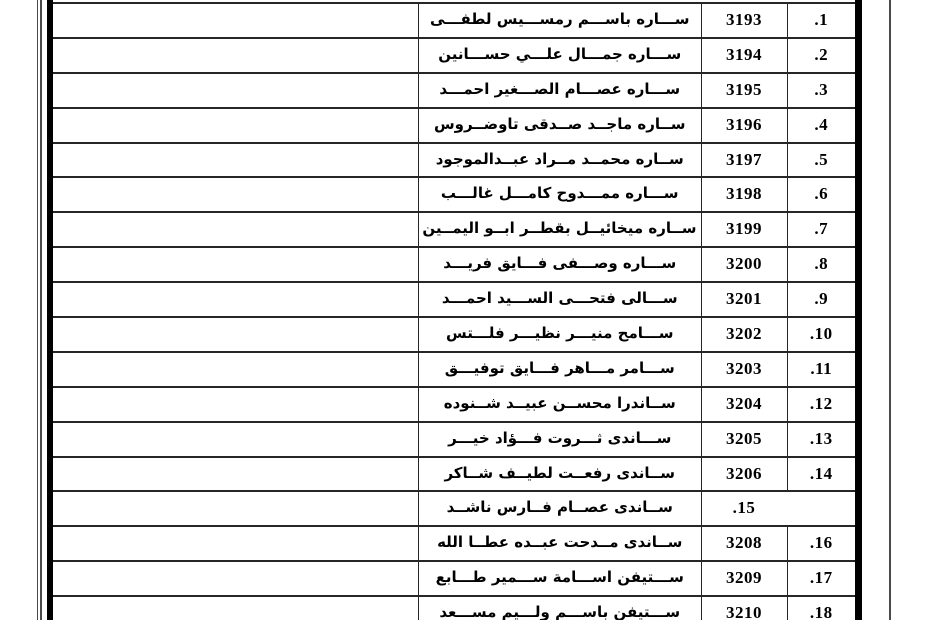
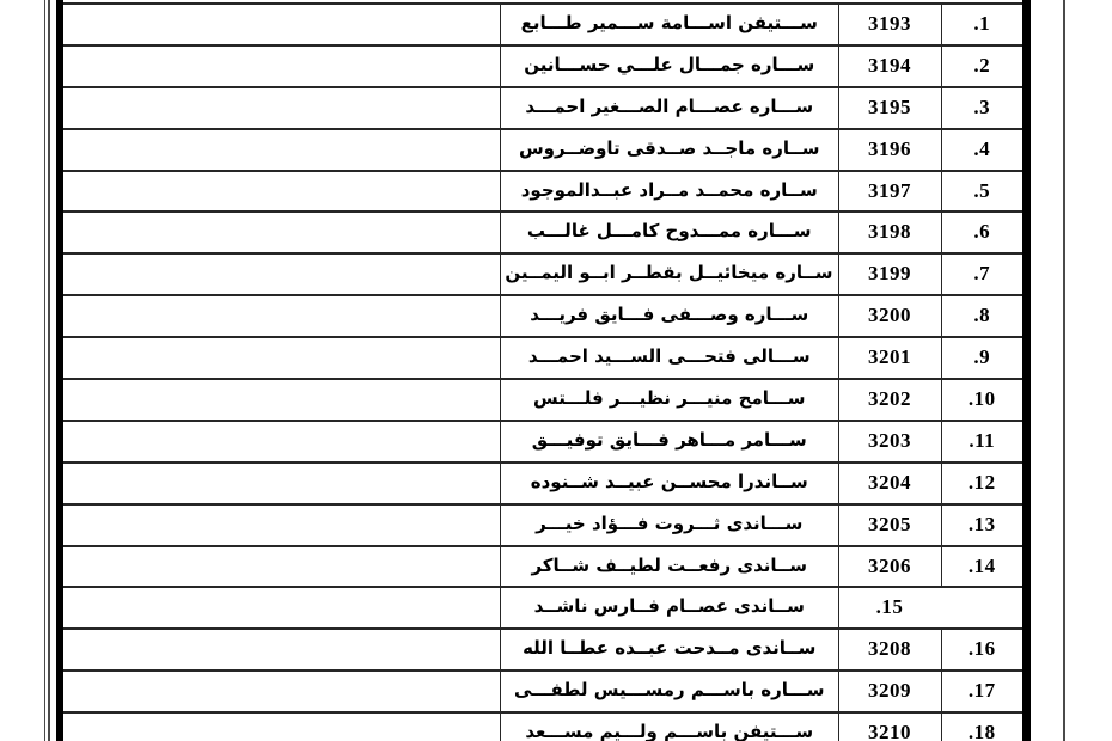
- ســـاره باســـم رمســـيس لطفـــى
+ ســـتيفن اســـامة ســـمير طـــابع
  3193
  .1
  ســـاره جمـــال علـــي حســـانين
  3194
  .2
  ســـاره عصـــام الصـــغير احمـــد
  3195
  .3
  ســاره ماجــد صــدقى تاوضــروس
  3196
  .4
  ســاره محمــد مــراد عبــدالموجود
  3197
  .5
  ســـاره ممـــدوح كامـــل غالـــب
  3198
  .6
  ســاره ميخائيــل بقطــر ابــو اليمــين
  3199
  .7
  ســـاره وصـــفى فـــايق فريـــد
  3200
  .8
  ســـالى فتحـــى الســـيد احمـــد
  3201
  .9
  ســـامح منيـــر نظيـــر فلـــتس
  3202
  .10
  ســـامر مـــاهر فـــايق توفيـــق
  3203
  .11
  ســاندرا محســن عبيــد شــنوده
  3204
  .12
  ســـاندى ثـــروت فـــؤاد خيـــر
  3205
  .13
  ســاندى رفعــت لطيــف شــاكر
  3206
  .14
  ســاندى عصــام فــارس ناشــد
  .15
  ســاندى مــدحت عبــده عطــا الله
  3208
  .16
- ســـتيفن اســـامة ســـمير طـــابع
+ ســـاره باســـم رمســـيس لطفـــى
  3209
  .17
  ســـتيفن باســـم ولـــيم مســـعد
  3210
  .18
